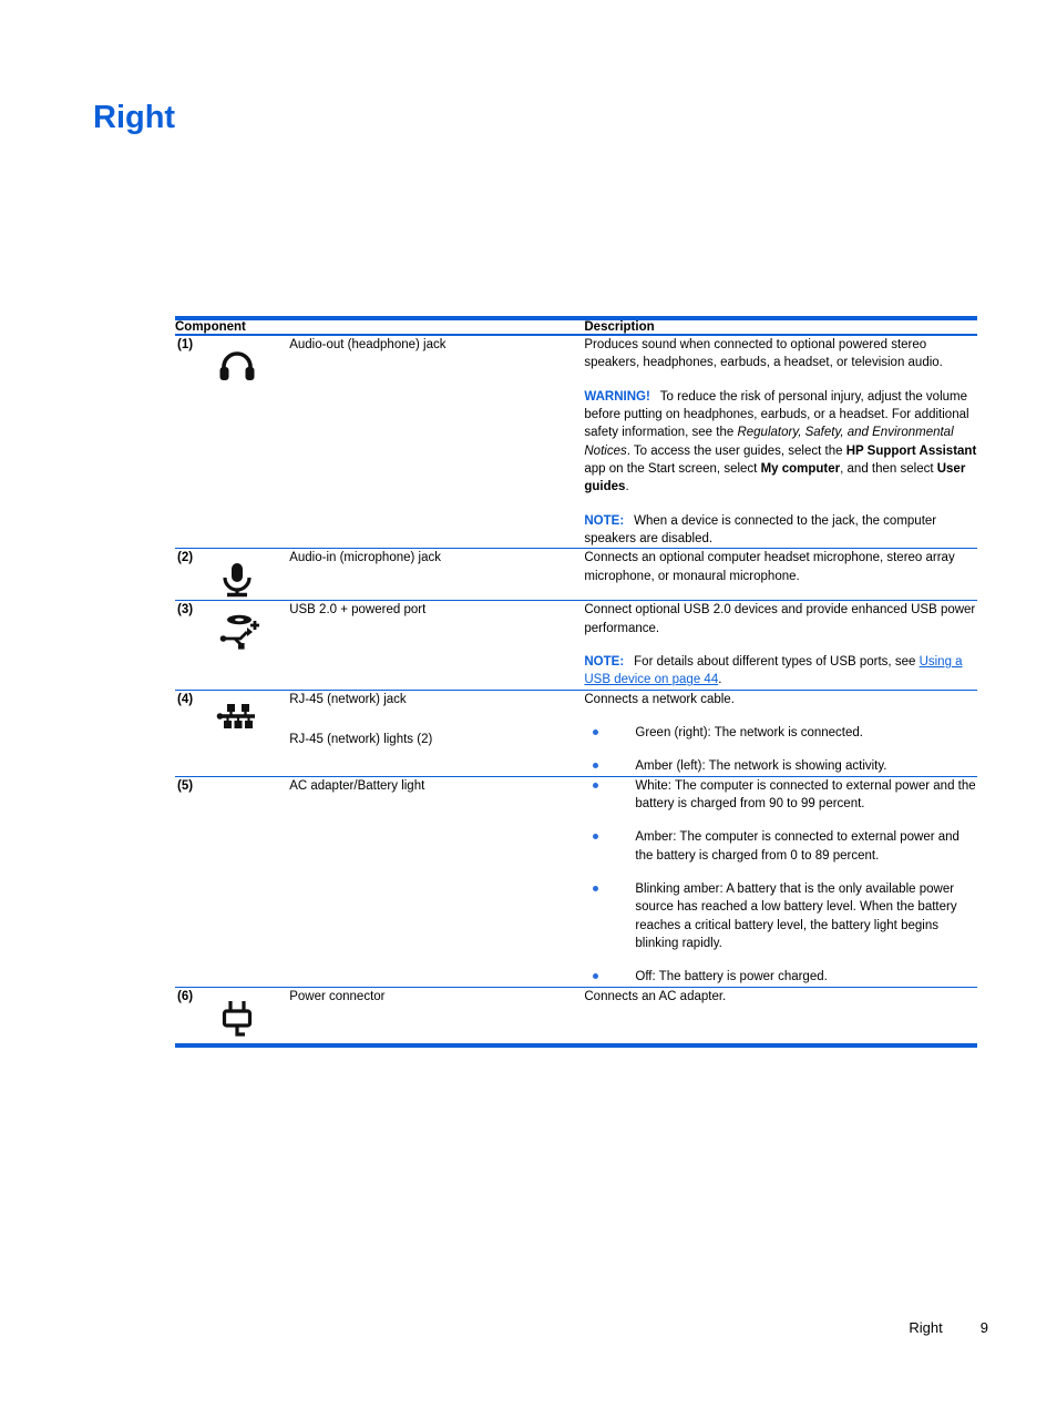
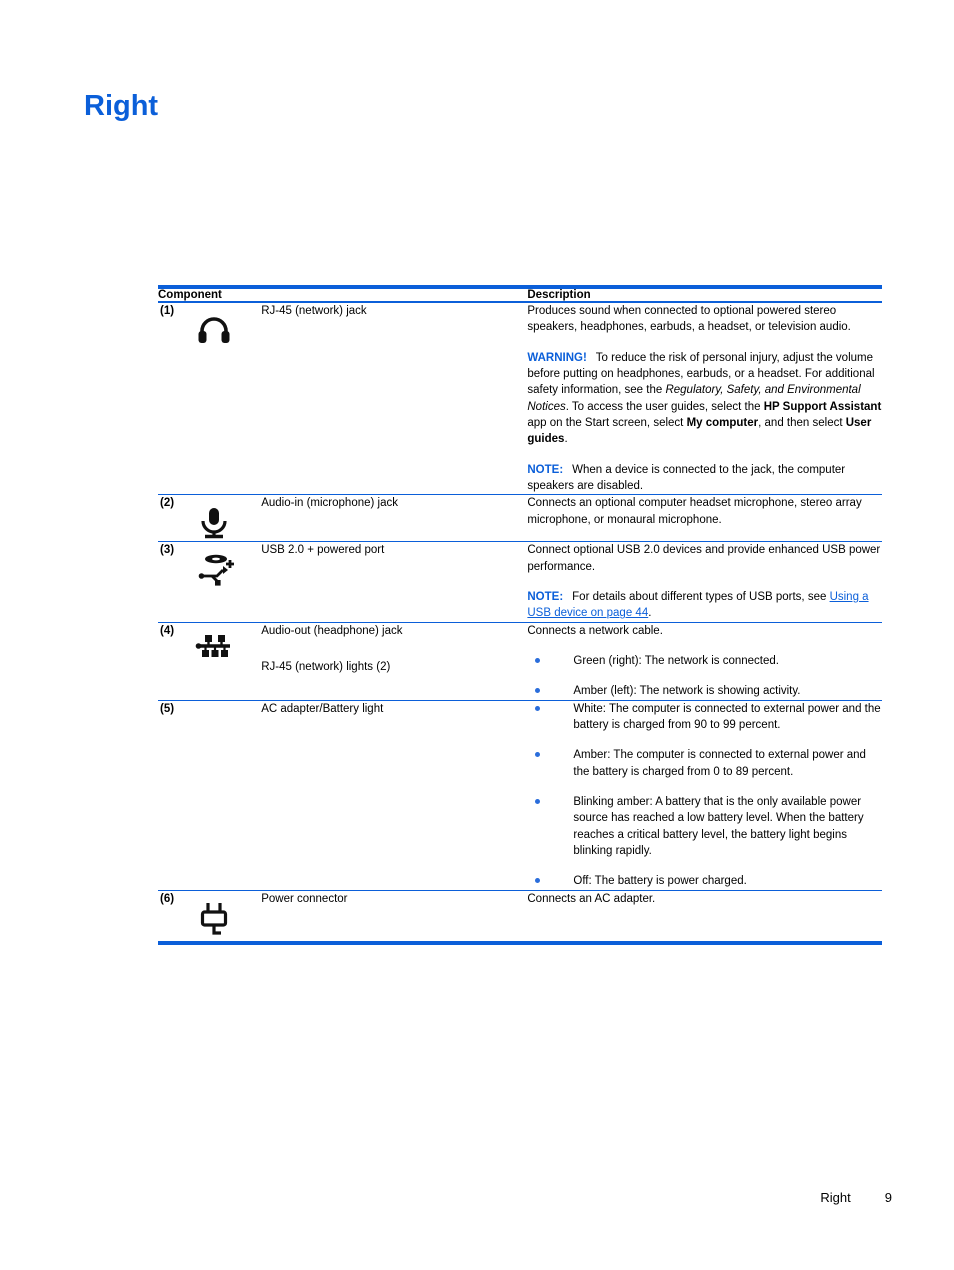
  Right
  Component	Description
- (1)		Audio-out (headphone) jack	Produces sound when connected to optional powered stereo speakers, headphones, earbuds, a headset, or television audio. WARNING! To reduce the risk of personal injury, adjust the volume before putting on headphones, earbuds, or a headset. For additional safety information, see the Regulatory, Safety, and Environmental Notices. To access the user guides, select the HP Support Assistant app on the Start screen, select My computer, and then select User guides. NOTE: When a device is connected to the jack, the computer speakers are disabled.
+ (1)		RJ-45 (network) jack	Produces sound when connected to optional powered stereo speakers, headphones, earbuds, a headset, or television audio. WARNING! To reduce the risk of personal injury, adjust the volume before putting on headphones, earbuds, or a headset. For additional safety information, see the Regulatory, Safety, and Environmental Notices. To access the user guides, select the HP Support Assistant app on the Start screen, select My computer, and then select User guides. NOTE: When a device is connected to the jack, the computer speakers are disabled.
  (2)		Audio-in (microphone) jack	Connects an optional computer headset microphone, stereo array microphone, or monaural microphone.
  (3)		USB 2.0 + powered port	Connect optional USB 2.0 devices and provide enhanced USB power performance. NOTE: For details about different types of USB ports, see Using a USB device on page 44.
- (4)		RJ-45 (network) jack RJ-45 (network) lights (2)	Connects a network cable. Green (right): The network is connected. Amber (left): The network is showing activity.
+ (4)		Audio-out (headphone) jack RJ-45 (network) lights (2)	Connects a network cable. Green (right): The network is connected. Amber (left): The network is showing activity.
  (5)		AC adapter/Battery light	White: The computer is connected to external power and the battery is charged from 90 to 99 percent. Amber: The computer is connected to external power and the battery is charged from 0 to 89 percent. Blinking amber: A battery that is the only available power source has reached a low battery level. When the battery reaches a critical battery level, the battery light begins blinking rapidly. Off: The battery is power charged.
  (6)		Power connector	Connects an AC adapter.
  Right 9
